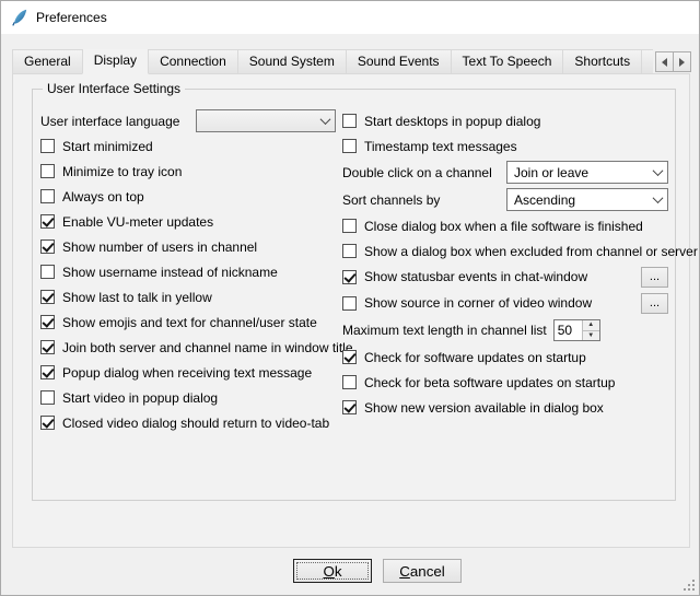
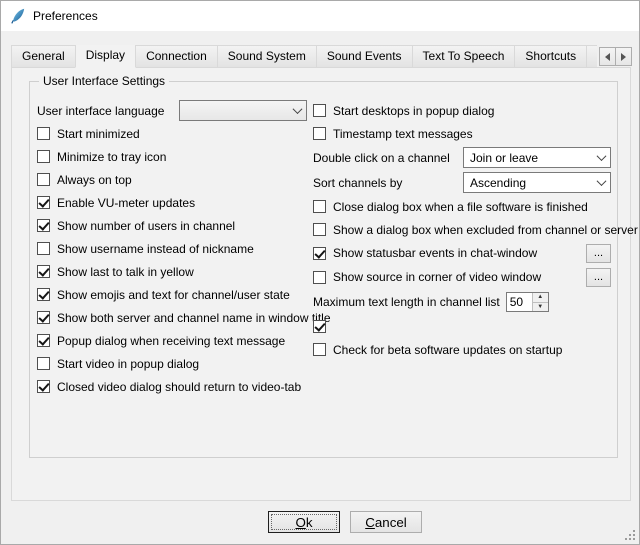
  Preferences
  General
  Display
  Connection
  Sound System
  Sound Events
  Text To Speech
  Shortcuts
  User Interface Settings
  User interface language
  Start minimized
  Minimize to tray icon
  Always on top
  Enable VU-meter updates
  Show number of users in channel
  Show username instead of nickname
  Show last to talk in yellow
  Show emojis and text for channel/user state
- Join both server and channel name in window title
+ Show both server and channel name in window title
  Popup dialog when receiving text message
  Start video in popup dialog
  Closed video dialog should return to video-tab
  Start desktops in popup dialog
  Timestamp text messages
  Double click on a channel
  Join or leave
  Sort channels by
  Ascending
  Close dialog box when a file software is finished
  Show a dialog box when excluded from channel or server
  Show statusbar events in chat-window
  ...
  Show source in corner of video window
  ...
  Maximum text length in channel list
  50
- Check for software updates on startup
  Check for beta software updates on startup
- Show new version available in dialog box
  Ok
  Cancel
